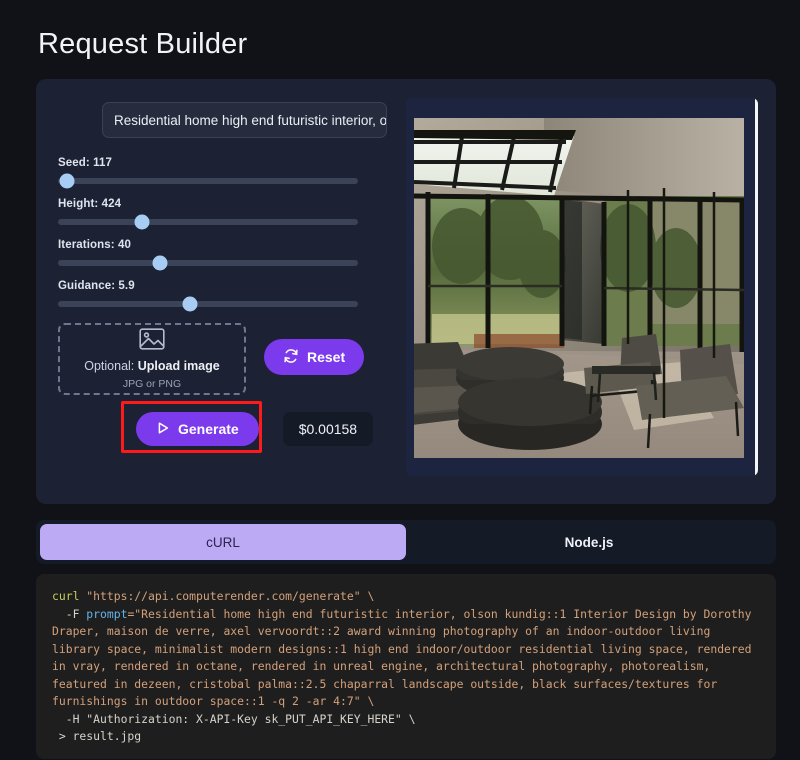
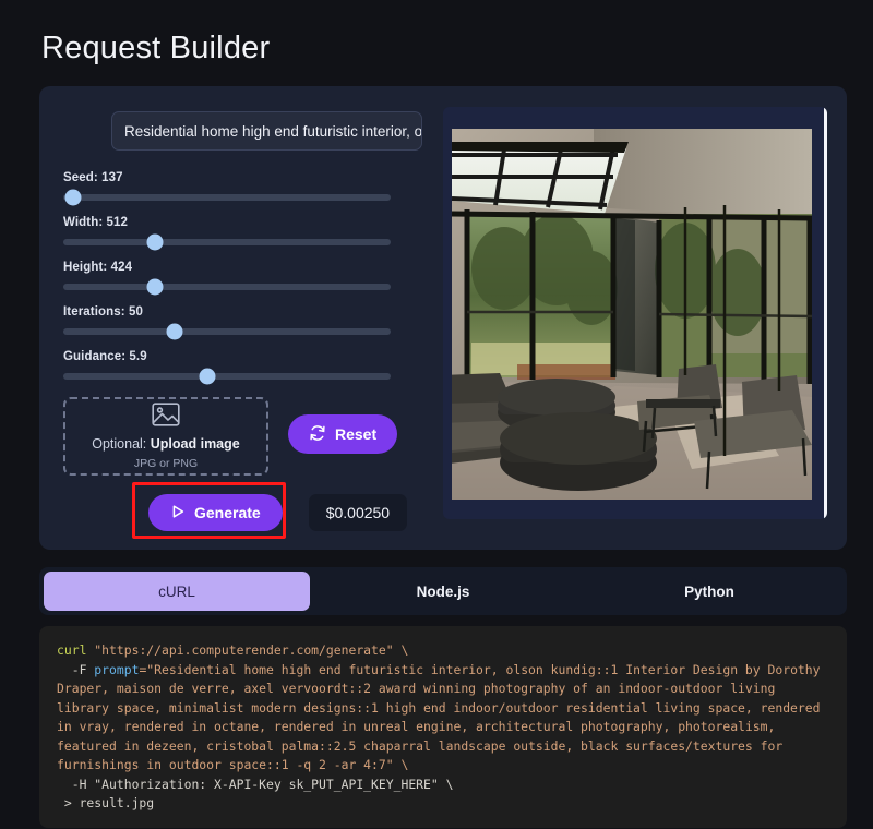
  Request Builder
  Residential home high end futuristic interior, o
- Seed: 117
+ Seed: 137
+ Width: 512
  Height: 424
- Iterations: 40
+ Iterations: 50
  Guidance: 5.9
  Optional: Upload image
  JPG or PNG
  Reset
  Generate
- $0.00158
+ $0.00250
  cURL
  Node.js
+ Python
  curl "https://api.computerender.com/generate" \ -F prompt="Residential home high end futuristic interior, olson kundig::1 Interior Design by Dorothy Draper, maison de verre, axel vervoordt::2 award winning photography of an indoor-outdoor living library space, minimalist modern designs::1 high end indoor/outdoor residential living space, rendered in vray, rendered in octane, rendered in unreal engine, architectural photography, photorealism, featured in dezeen, cristobal palma::2.5 chaparral landscape outside, black surfaces/textures for furnishings in outdoor space::1 -q 2 -ar 4:7" \ -H "Authorization: X-API-Key sk_PUT_API_KEY_HERE" \ > result.jpg
